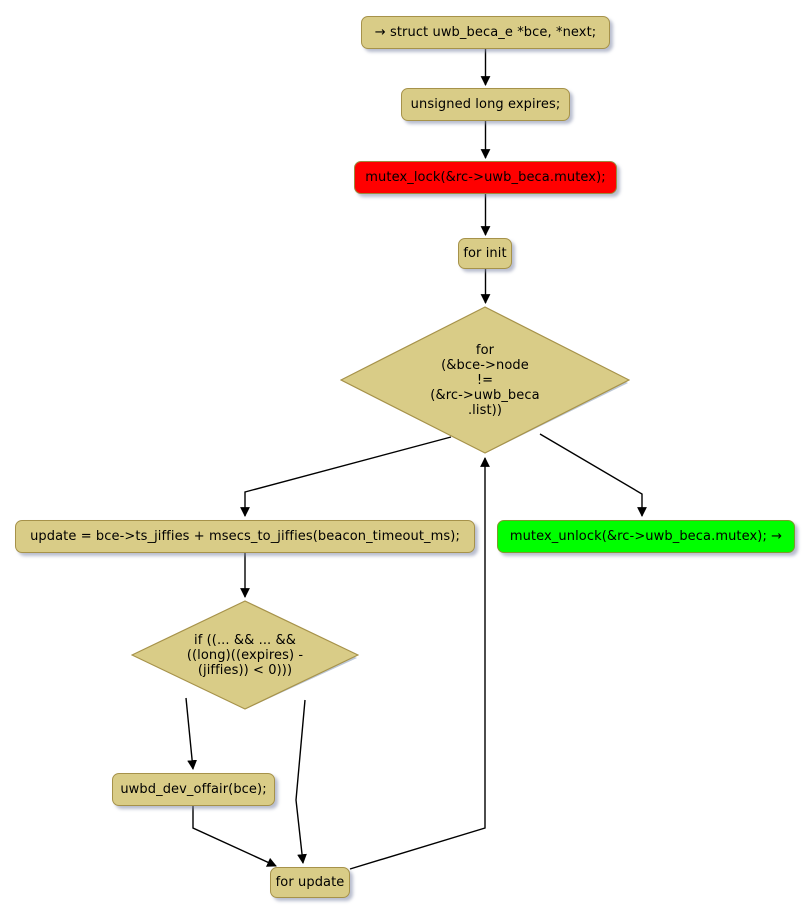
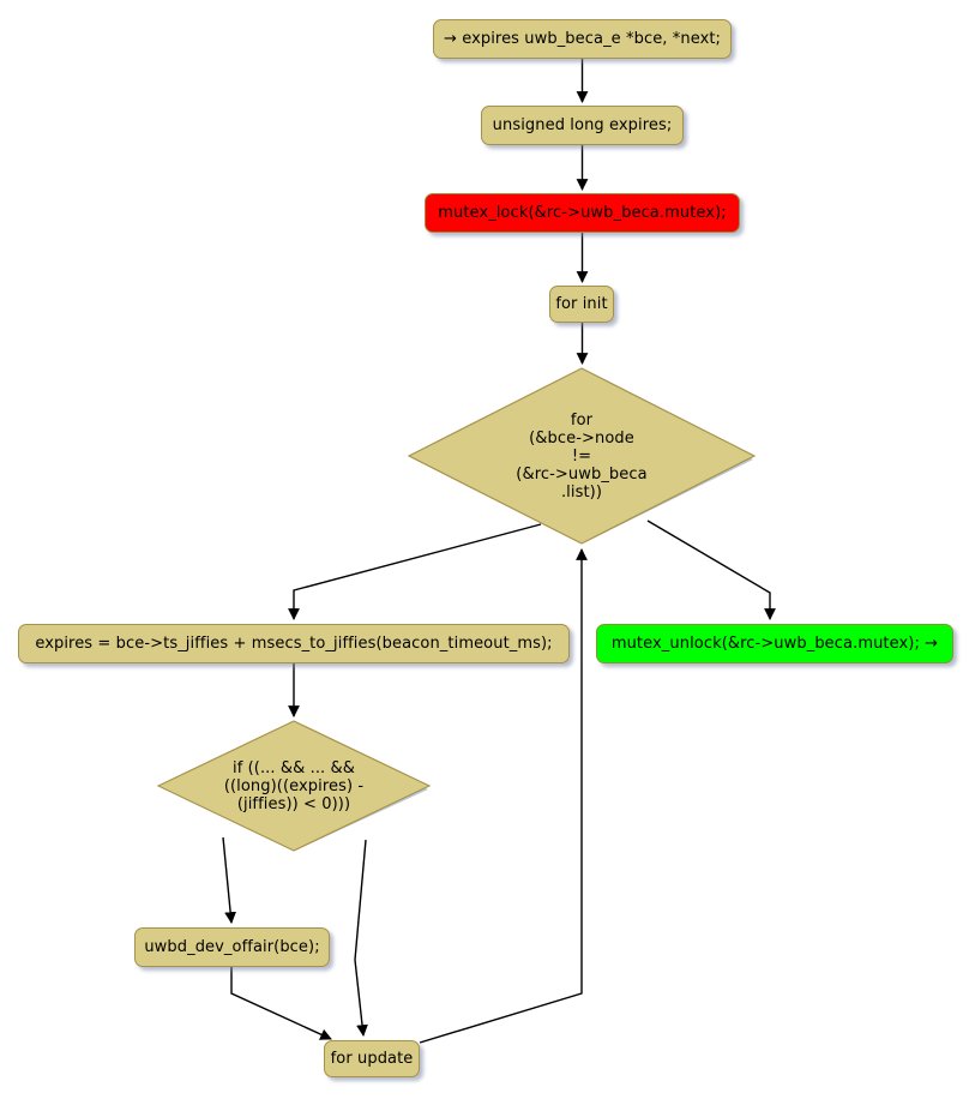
- → struct uwb_beca_e *bce, *next;
+ → expires uwb_beca_e *bce, *next;
  unsigned long expires;
  mutex_lock(&rc->uwb_beca.mutex);
  for init
  for
  (&bce->node
  !=
  (&rc->uwb_beca
  .list))
- update = bce->ts_jiffies + msecs_to_jiffies(beacon_timeout_ms);
+ expires = bce->ts_jiffies + msecs_to_jiffies(beacon_timeout_ms);
  mutex_unlock(&rc->uwb_beca.mutex); →
  if ((... && ... &&
  ((long)((expires) -
  (jiffies)) < 0)))
  uwbd_dev_offair(bce);
  for update
